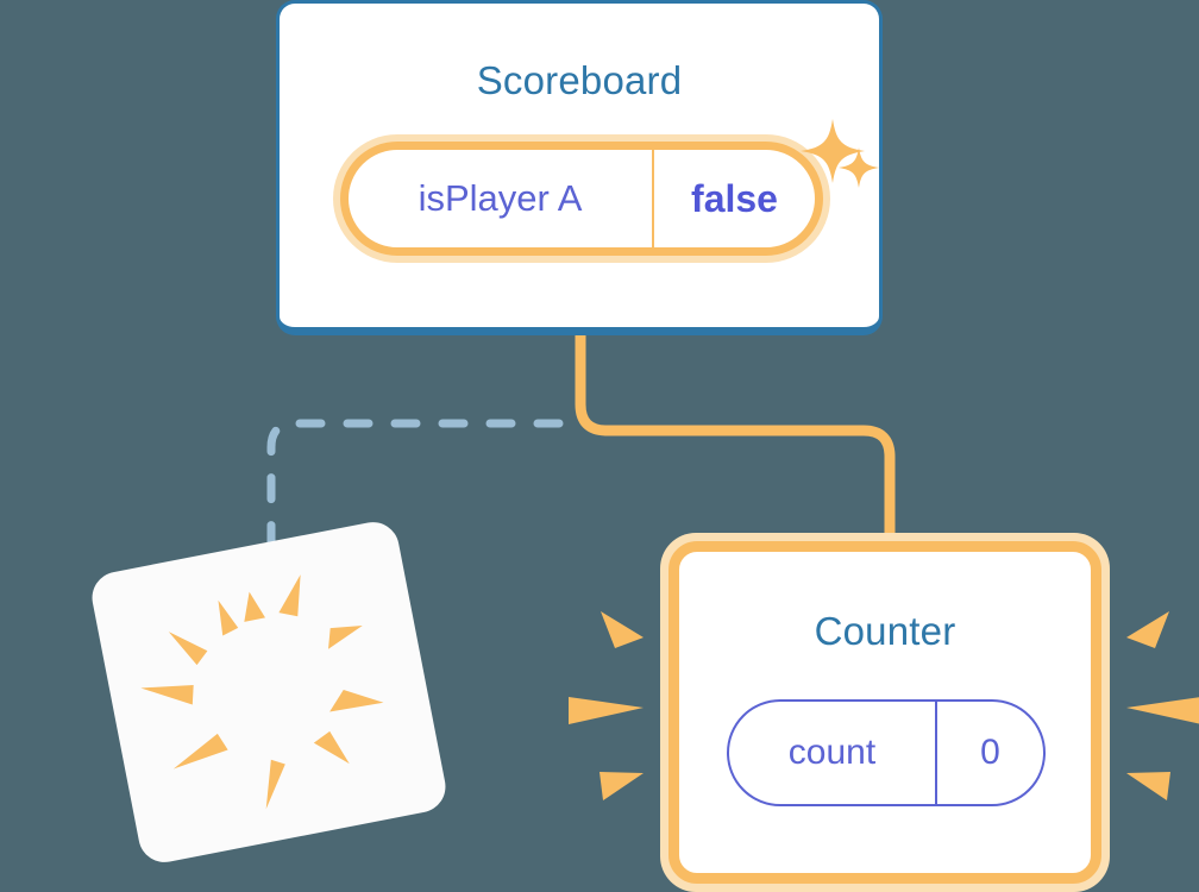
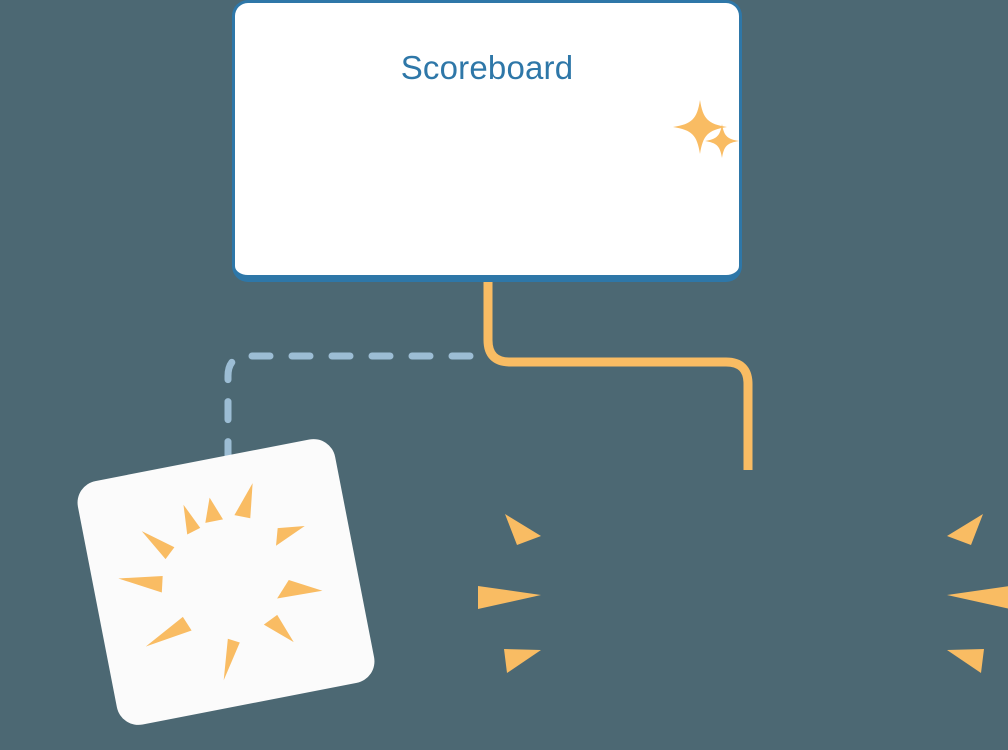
  Scoreboard
- isPlayer A
- false
- Counter
- count
- 0
